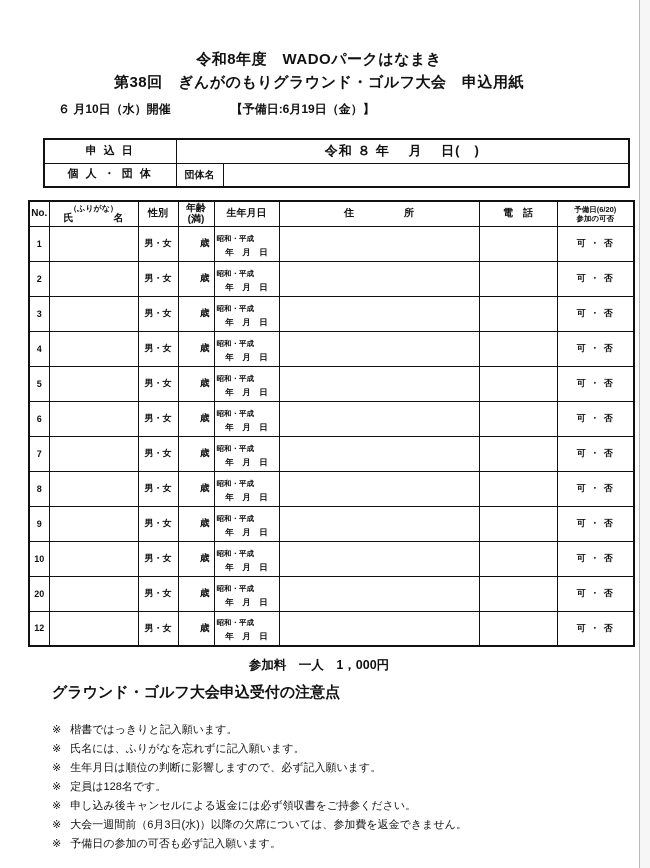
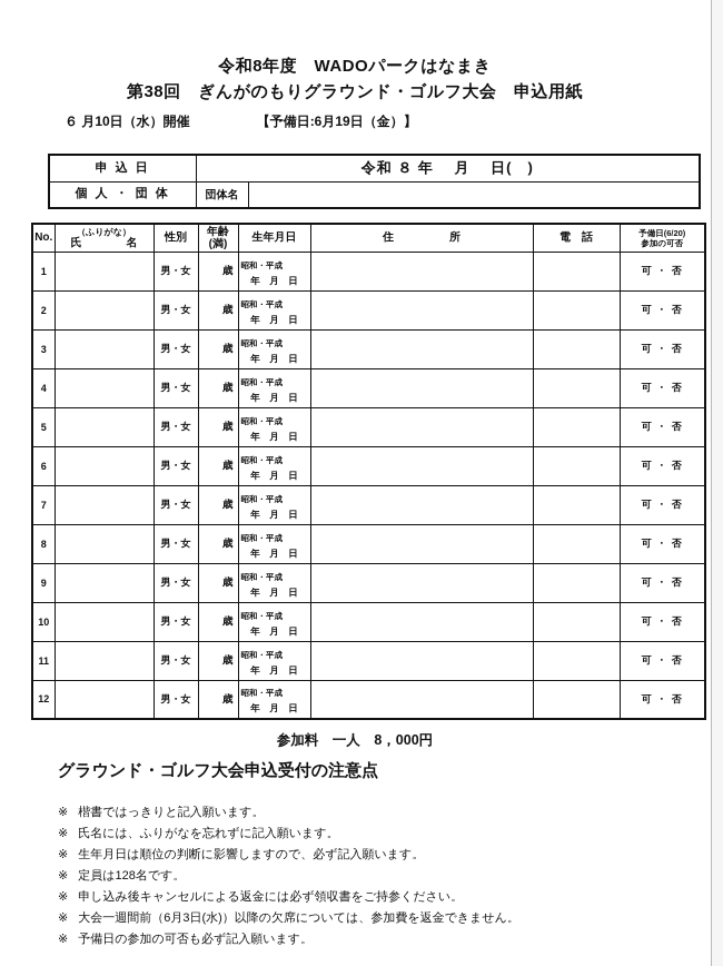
  令和8年度 WADOパークはなまき
  第38回 ぎんがのもりグラウンド・ゴルフ大会 申込用紙
  ６ 月10日（水）開催
  【予備日:6月19日（金）】
  申 込 日	令和 ８ 年 月 日( )
  個 人 ・ 団 体	団体名
  No.	（ふりがな） 氏 名	性別	年齢(満)	生年月日	住 所	電 話	予備日(6/20) 参加の可否
  1		男・女	歳	昭和・平成 年 月 日			可 ・ 否
  2		男・女	歳	昭和・平成 年 月 日			可 ・ 否
  3		男・女	歳	昭和・平成 年 月 日			可 ・ 否
  4		男・女	歳	昭和・平成 年 月 日			可 ・ 否
  5		男・女	歳	昭和・平成 年 月 日			可 ・ 否
  6		男・女	歳	昭和・平成 年 月 日			可 ・ 否
  7		男・女	歳	昭和・平成 年 月 日			可 ・ 否
  8		男・女	歳	昭和・平成 年 月 日			可 ・ 否
  9		男・女	歳	昭和・平成 年 月 日			可 ・ 否
  10		男・女	歳	昭和・平成 年 月 日			可 ・ 否
- 20		男・女	歳	昭和・平成 年 月 日			可 ・ 否
+ 11		男・女	歳	昭和・平成 年 月 日			可 ・ 否
  12		男・女	歳	昭和・平成 年 月 日			可 ・ 否
- 参加料 一人 1，000円
+ 参加料 一人 8，000円
  グラウンド・ゴルフ大会申込受付の注意点
  ※
  楷書ではっきりと記入願います。
  ※
  氏名には、ふりがなを忘れずに記入願います。
  ※
  生年月日は順位の判断に影響しますので、必ず記入願います。
  ※
  定員は128名です。
  ※
  申し込み後キャンセルによる返金には必ず領収書をご持参ください。
  ※
  大会一週間前（6月3日(水)）以降の欠席については、参加費を返金できません。
  ※
  予備日の参加の可否も必ず記入願います。
